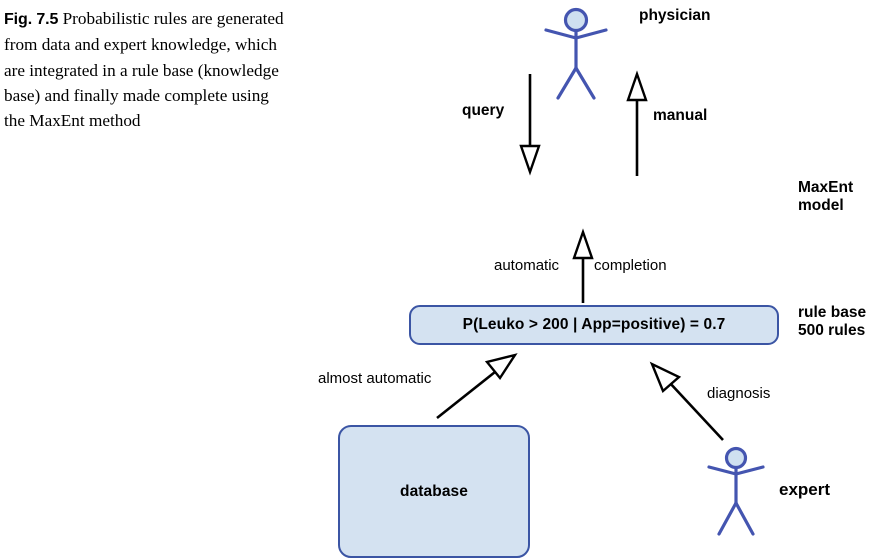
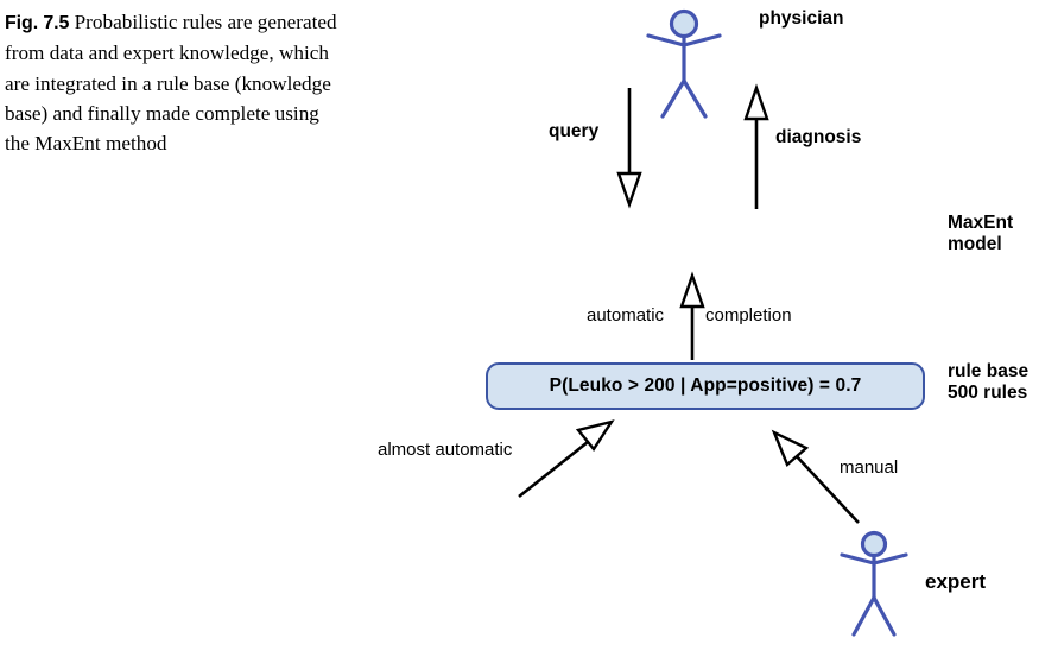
  Fig. 7.5 Probabilistic rules are generated from data and expert knowledge, which are integrated in a rule base (knowledge base) and finally made complete using the MaxEnt method
  P(Leuko > 200 | App=positive) = 0.7
- database
  physician
  query
- manual
+ diagnosis
  MaxEnt
  model
  automatic
  completion
  rule base
  500 rules
  almost automatic
- diagnosis
+ manual
  expert
